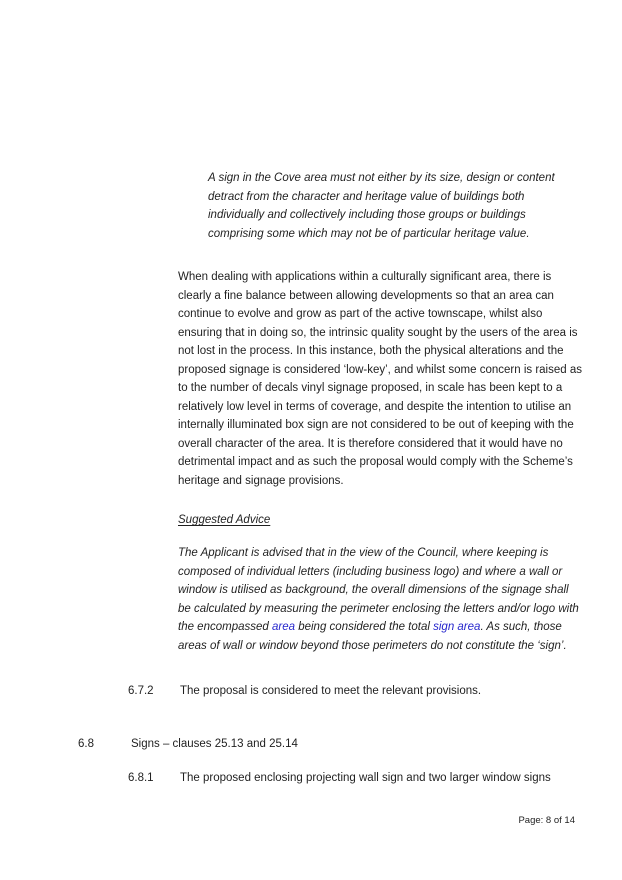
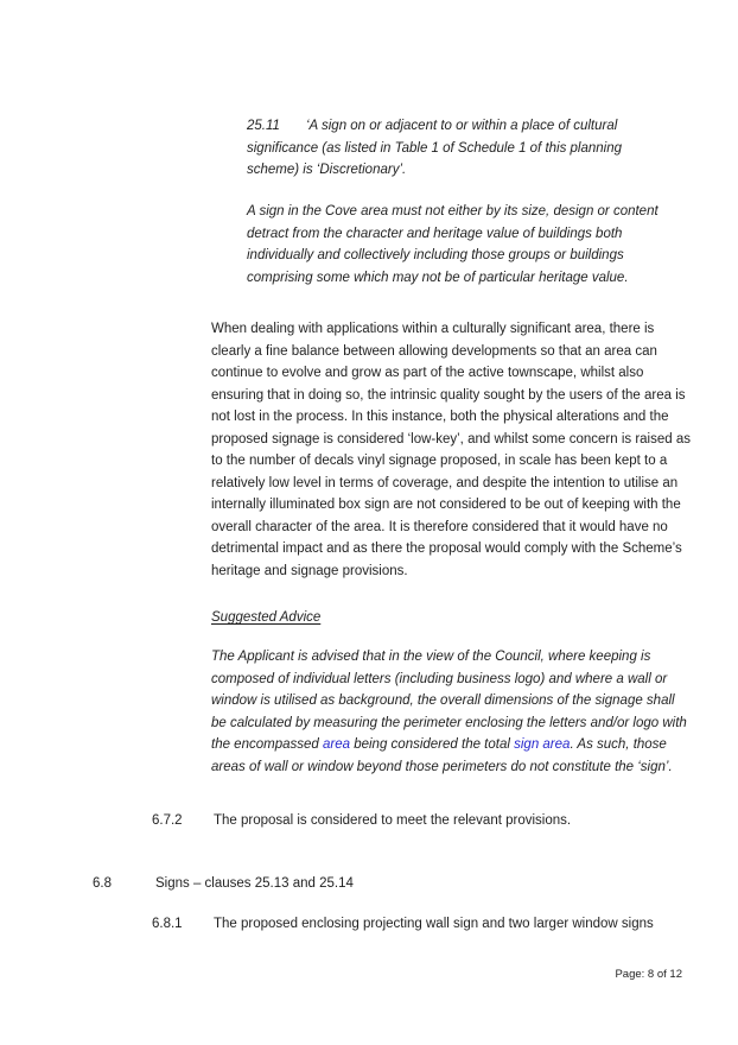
+ 25.11 ‘A sign on or adjacent to or within a place of cultural significance (as listed in Table 1 of Schedule 1 of this planning scheme) is ‘Discretionary’.
  A sign in the Cove area must not either by its size, design or content detract from the character and heritage value of buildings both individually and collectively including those groups or buildings comprising some which may not be of particular heritage value.
- When dealing with applications within a culturally significant area, there is clearly a fine balance between allowing developments so that an area can continue to evolve and grow as part of the active townscape, whilst also ensuring that in doing so, the intrinsic quality sought by the users of the area is not lost in the process. In this instance, both the physical alterations and the proposed signage is considered ‘low-key’, and whilst some concern is raised as to the number of decals vinyl signage proposed, in scale has been kept to a relatively low level in terms of coverage, and despite the intention to utilise an internally illuminated box sign are not considered to be out of keeping with the overall character of the area. It is therefore considered that it would have no detrimental impact and as such the proposal would comply with the Scheme’s heritage and signage provisions.
+ When dealing with applications within a culturally significant area, there is clearly a fine balance between allowing developments so that an area can continue to evolve and grow as part of the active townscape, whilst also ensuring that in doing so, the intrinsic quality sought by the users of the area is not lost in the process. In this instance, both the physical alterations and the proposed signage is considered ‘low-key’, and whilst some concern is raised as to the number of decals vinyl signage proposed, in scale has been kept to a relatively low level in terms of coverage, and despite the intention to utilise an internally illuminated box sign are not considered to be out of keeping with the overall character of the area. It is therefore considered that it would have no detrimental impact and as there the proposal would comply with the Scheme’s heritage and signage provisions.
  Suggested Advice
  The Applicant is advised that in the view of the Council, where keeping is composed of individual letters (including business logo) and where a wall or window is utilised as background, the overall dimensions of the signage shall be calculated by measuring the perimeter enclosing the letters and/or logo with the encompassed area being considered the total sign area. As such, those areas of wall or window beyond those perimeters do not constitute the ‘sign’.
  6.7.2
  The proposal is considered to meet the relevant provisions.
  6.8
  Signs – clauses 25.13 and 25.14
  6.8.1
  The proposed enclosing projecting wall sign and two larger window signs
- Page: 8 of 14
+ Page: 8 of 12
